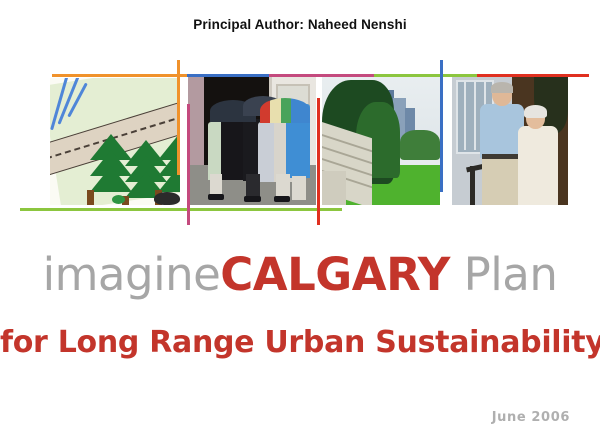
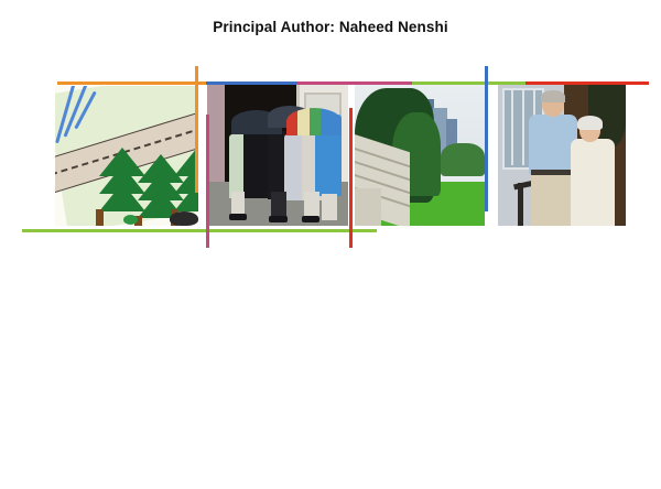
  Principal Author: Naheed Nenshi
- imagineCALGARY Plan
- for Long Range Urban Sustainability
- June 2006
